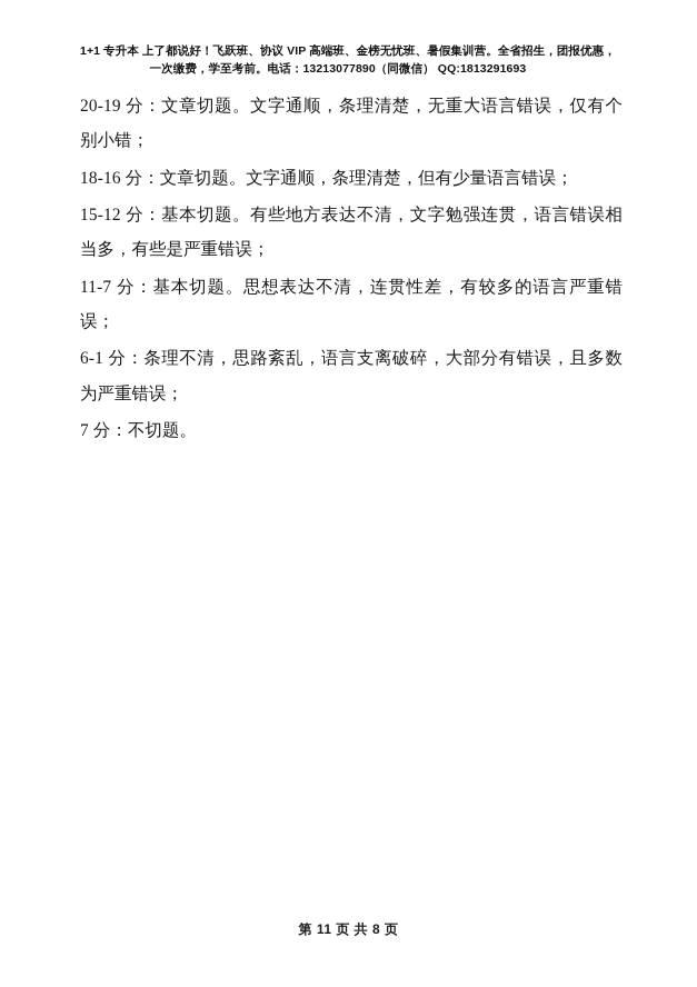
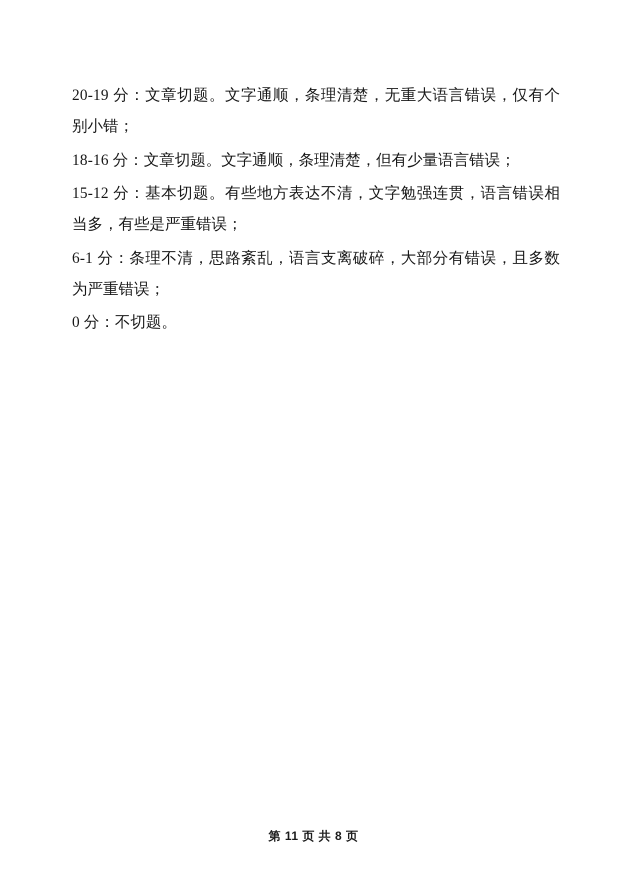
- 1+1 专升本 上了都说好！飞跃班、协议 VIP 高端班、金榜无忧班、暑假集训营。全省招生，团报优惠，
- 一次缴费，学至考前。电话：13213077890（同微信） QQ:1813291693
  20-19 分：文章切题。文字通顺，条理清楚，无重大语言错误，仅有个别小错；
  18-16 分：文章切题。文字通顺，条理清楚，但有少量语言错误；
  15-12 分：基本切题。有些地方表达不清，文字勉强连贯，语言错误相当多，有些是严重错误；
- 11-7 分：基本切题。思想表达不清，连贯性差，有较多的语言严重错误；
  6-1 分：条理不清，思路紊乱，语言支离破碎，大部分有错误，且多数为严重错误；
- 7 分：不切题。
+ 0 分：不切题。
  第 11 页 共 8 页
